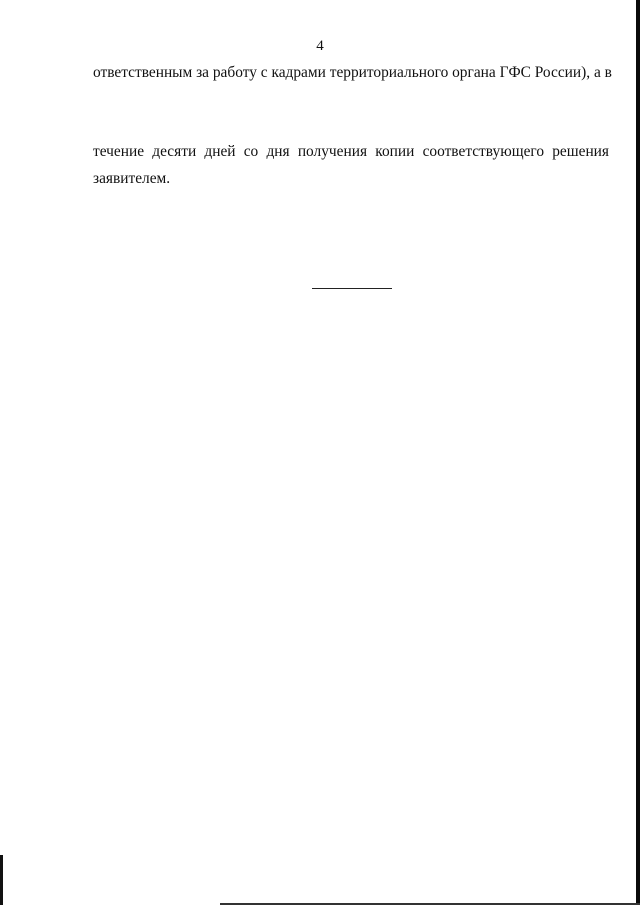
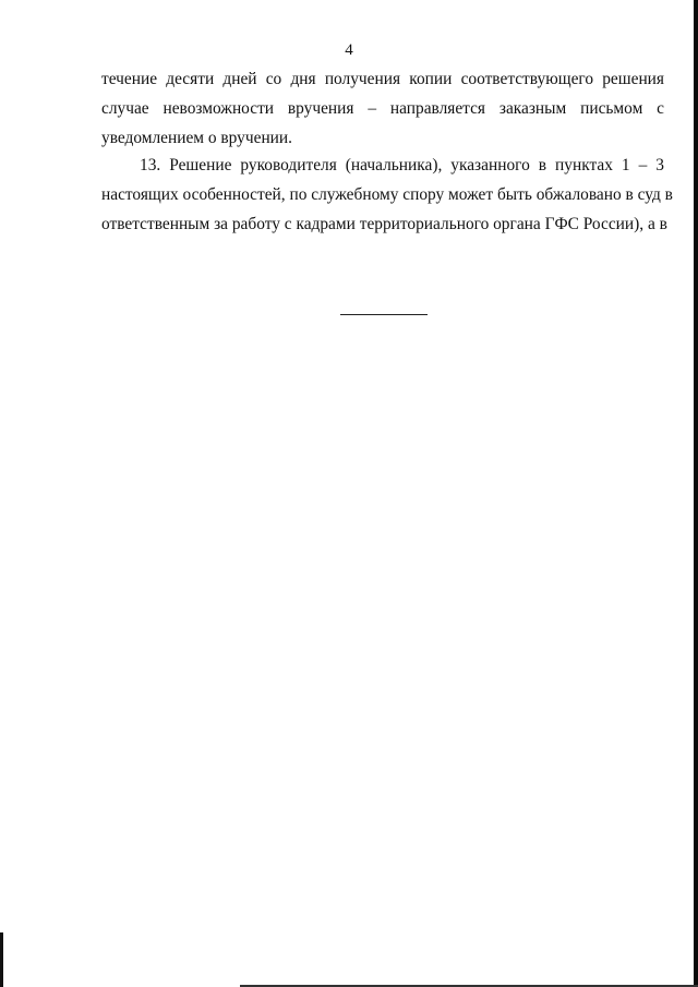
  4
- ответственным за работу с кадрами территориального органа ГФС России), а в
+ течение десяти дней со дня получения копии соответствующего решения
+ случае невозможности вручения – направляется заказным письмом с
+ уведомлением о вручении.
+ 13. Решение руководителя (начальника), указанного в пунктах 1 – 3
+ настоящих особенностей, по служебному спору может быть обжаловано в суд в
- течение десяти дней со дня получения копии соответствующего решения
+ ответственным за работу с кадрами территориального органа ГФС России), а в
- заявителем.
